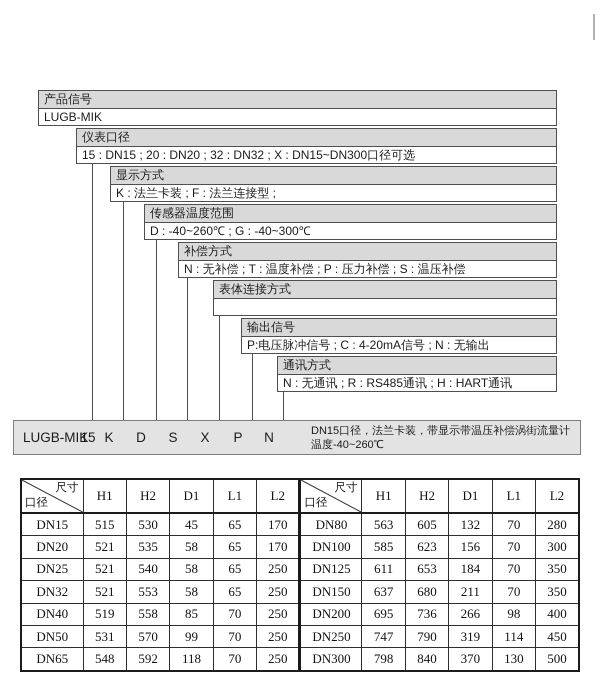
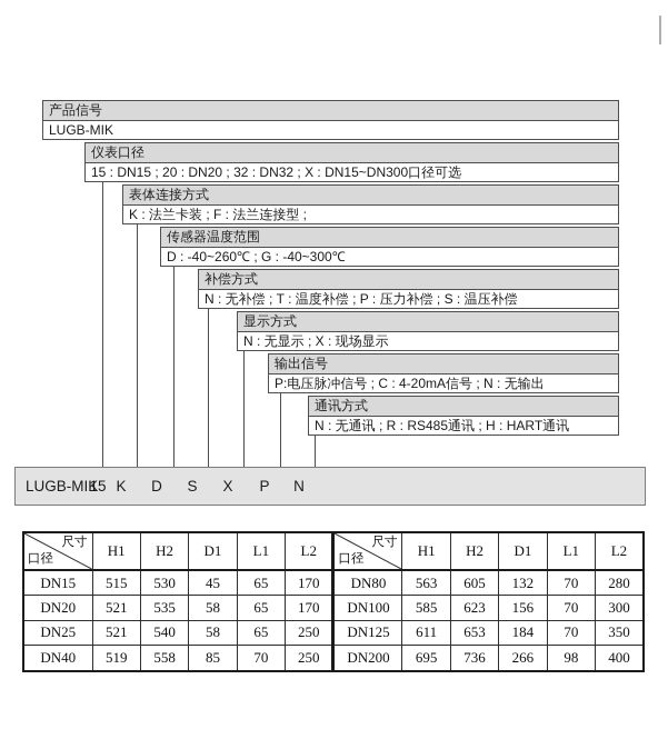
  产品信号
  LUGB-MIK
  仪表口径
  15 : DN15 ; 20 : DN20 ; 32 : DN32 ; X : DN15~DN300口径可选
- 显示方式
+ 表体连接方式
  K : 法兰卡装 ; F : 法兰连接型 ;
  传感器温度范围
  D : -40~260℃ ; G : -40~300℃
  补偿方式
  N : 无补偿 ; T : 温度补偿 ; P : 压力补偿 ; S : 温压补偿
- 表体连接方式
+ 显示方式
+ N : 无显示 ; X : 现场显示
  输出信号
  P:电压脉冲信号 ; C : 4-20mA信号 ; N : 无输出
  通讯方式
  N : 无通讯 ; R : RS485通讯 ; H : HART通讯
  LUGB-MIK
- DN15口径，法兰卡装，带显示带温压补偿涡街流量计
- 温度-40~260℃
  15
  K
  D
  S
  X
  P
  N
  尺寸口径	H1	H2	D1	L1	L2	尺寸口径	H1	H2	D1	L1	L2
  DN15	515	530	45	65	170	DN80	563	605	132	70	280
  DN20	521	535	58	65	170	DN100	585	623	156	70	300
  DN25	521	540	58	65	250	DN125	611	653	184	70	350
- DN32	521	553	58	65	250	DN150	637	680	211	70	350
  DN40	519	558	85	70	250	DN200	695	736	266	98	400
- DN50	531	570	99	70	250	DN250	747	790	319	114	450
- DN65	548	592	118	70	250	DN300	798	840	370	130	500
